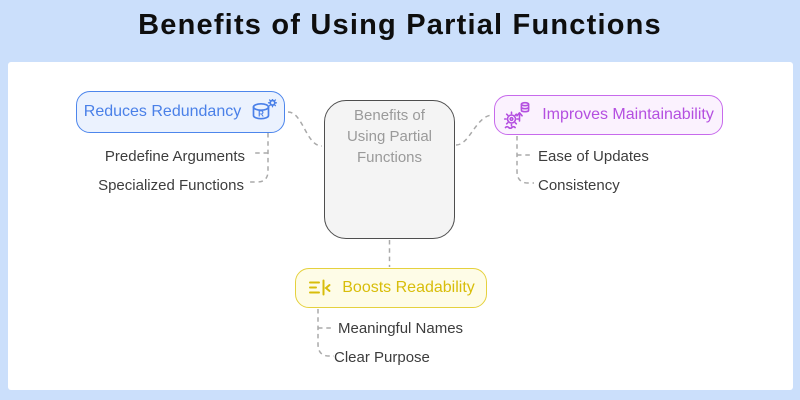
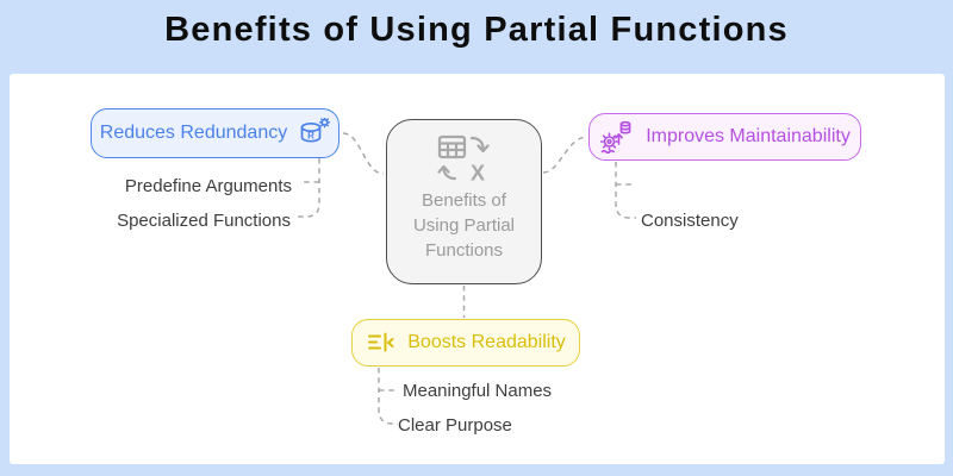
  Benefits of Using Partial Functions
+ X
  Benefits of
  Using Partial
  Functions
  Reduces Redundancy
  R
  Predefine Arguments
  Specialized Functions
  Improves Maintainability
- Ease of Updates
  Consistency
  Boosts Readability
  Meaningful Names
  Clear Purpose
